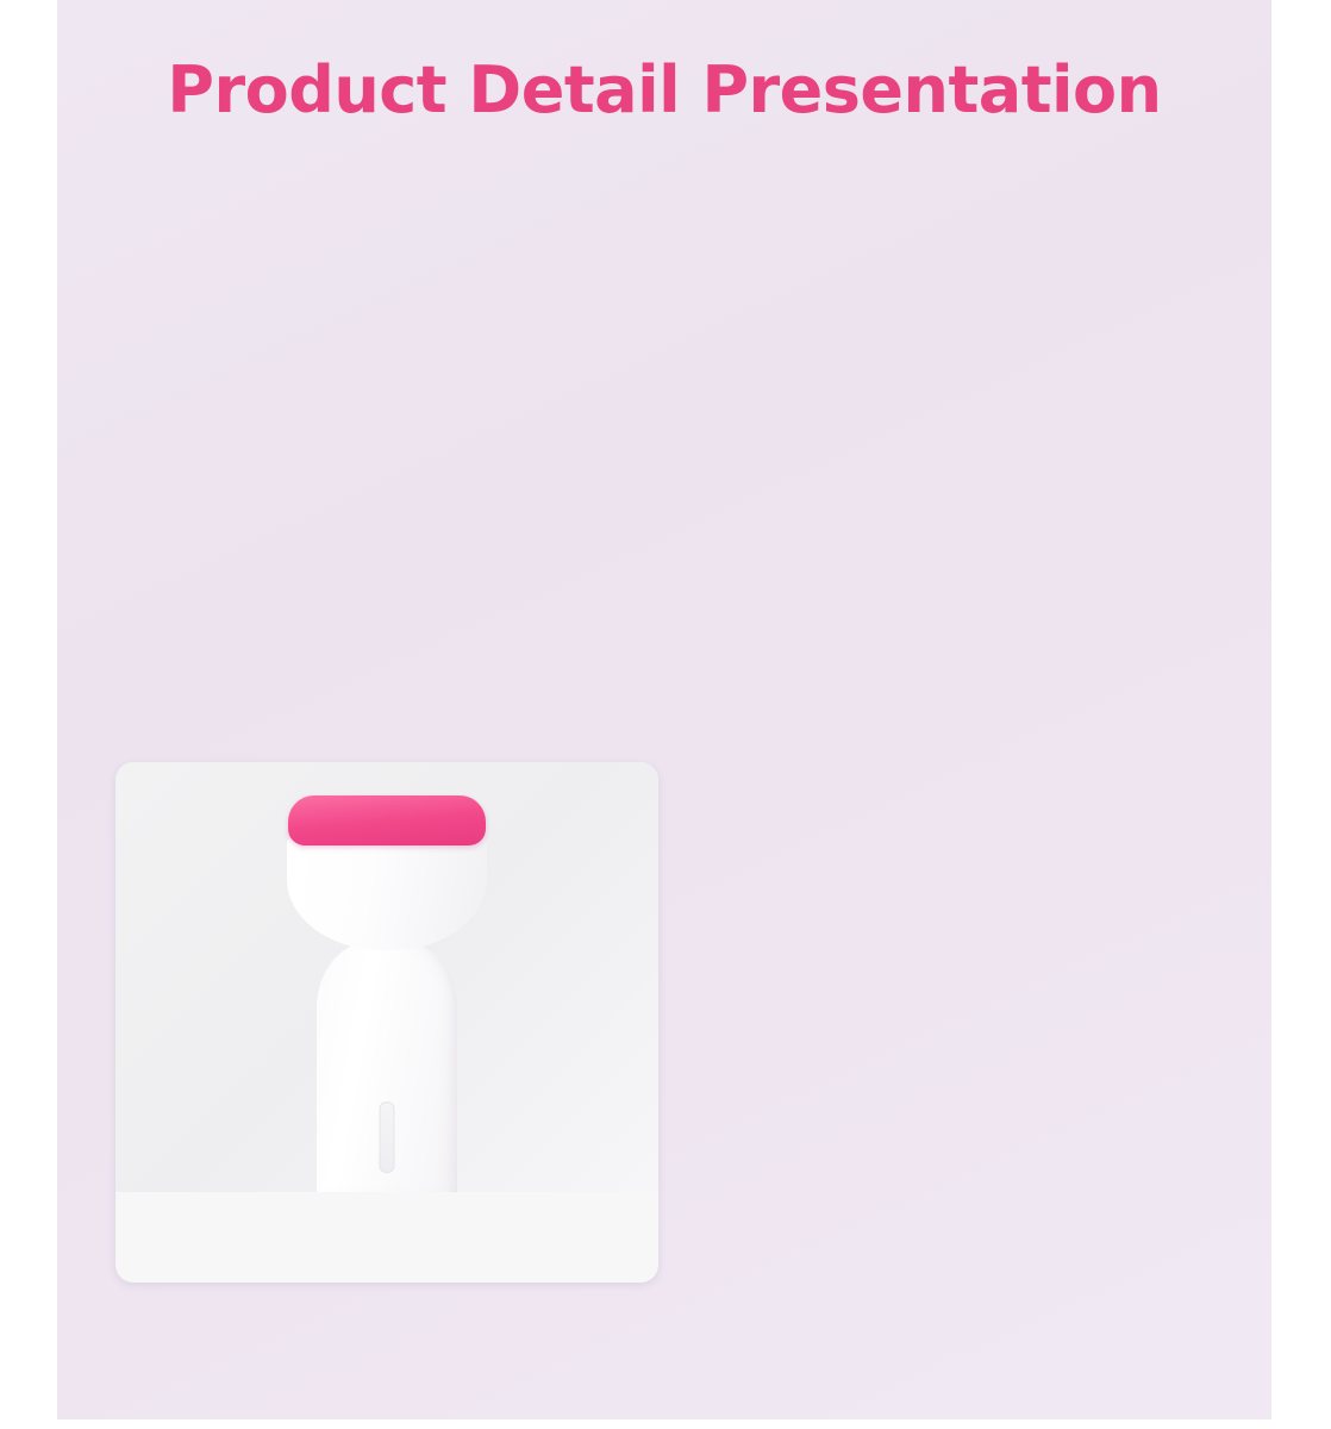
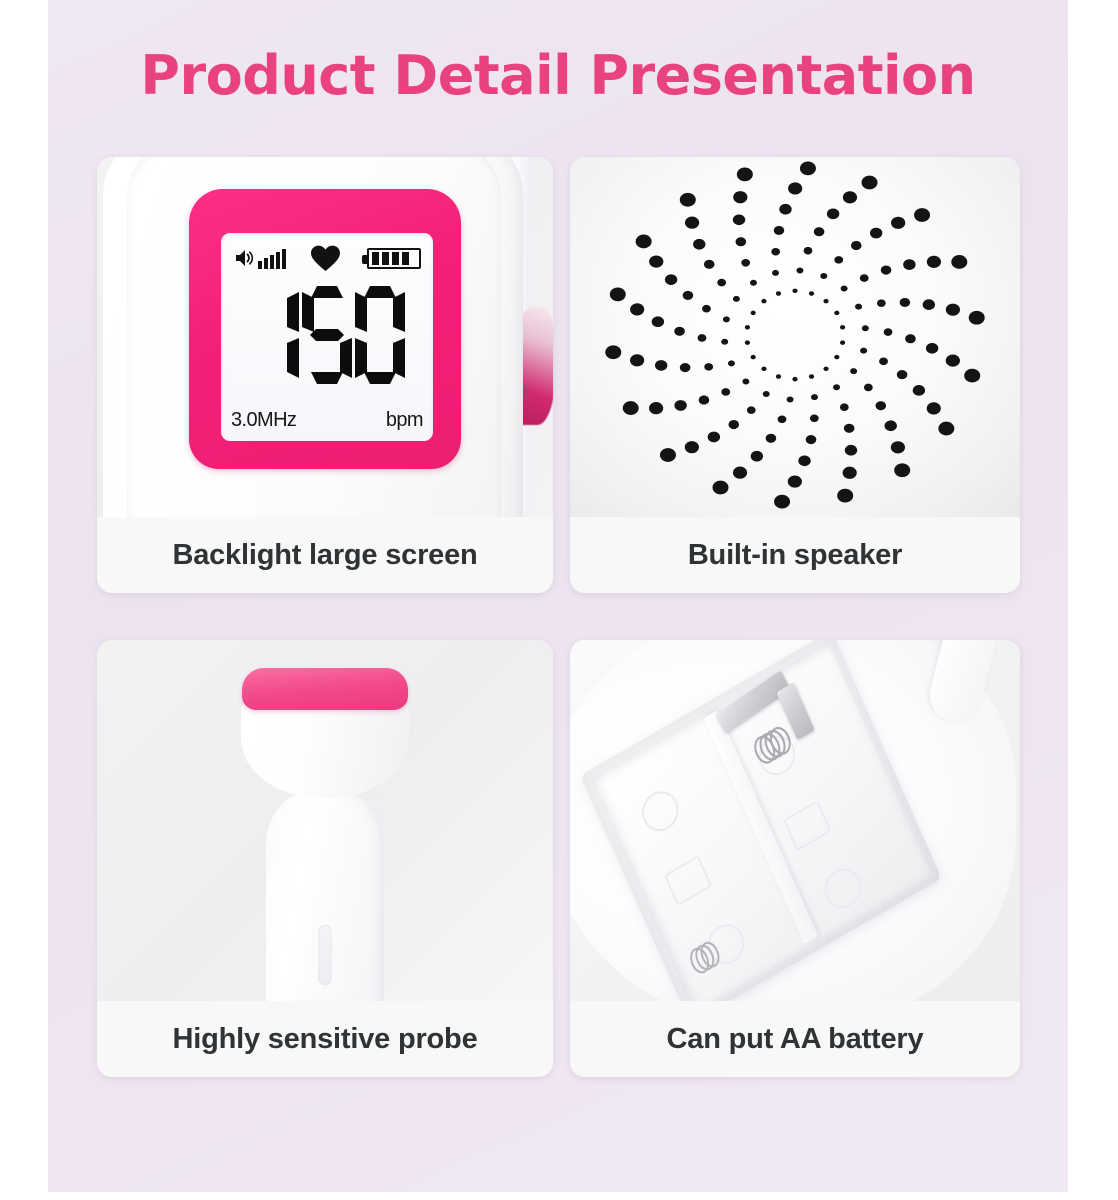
  Product Detail Presentation
+ 3.0MHz
+ bpm
+ Backlight large screen
+ Built-in speaker
+ Highly sensitive probe
+ Can put AA battery
